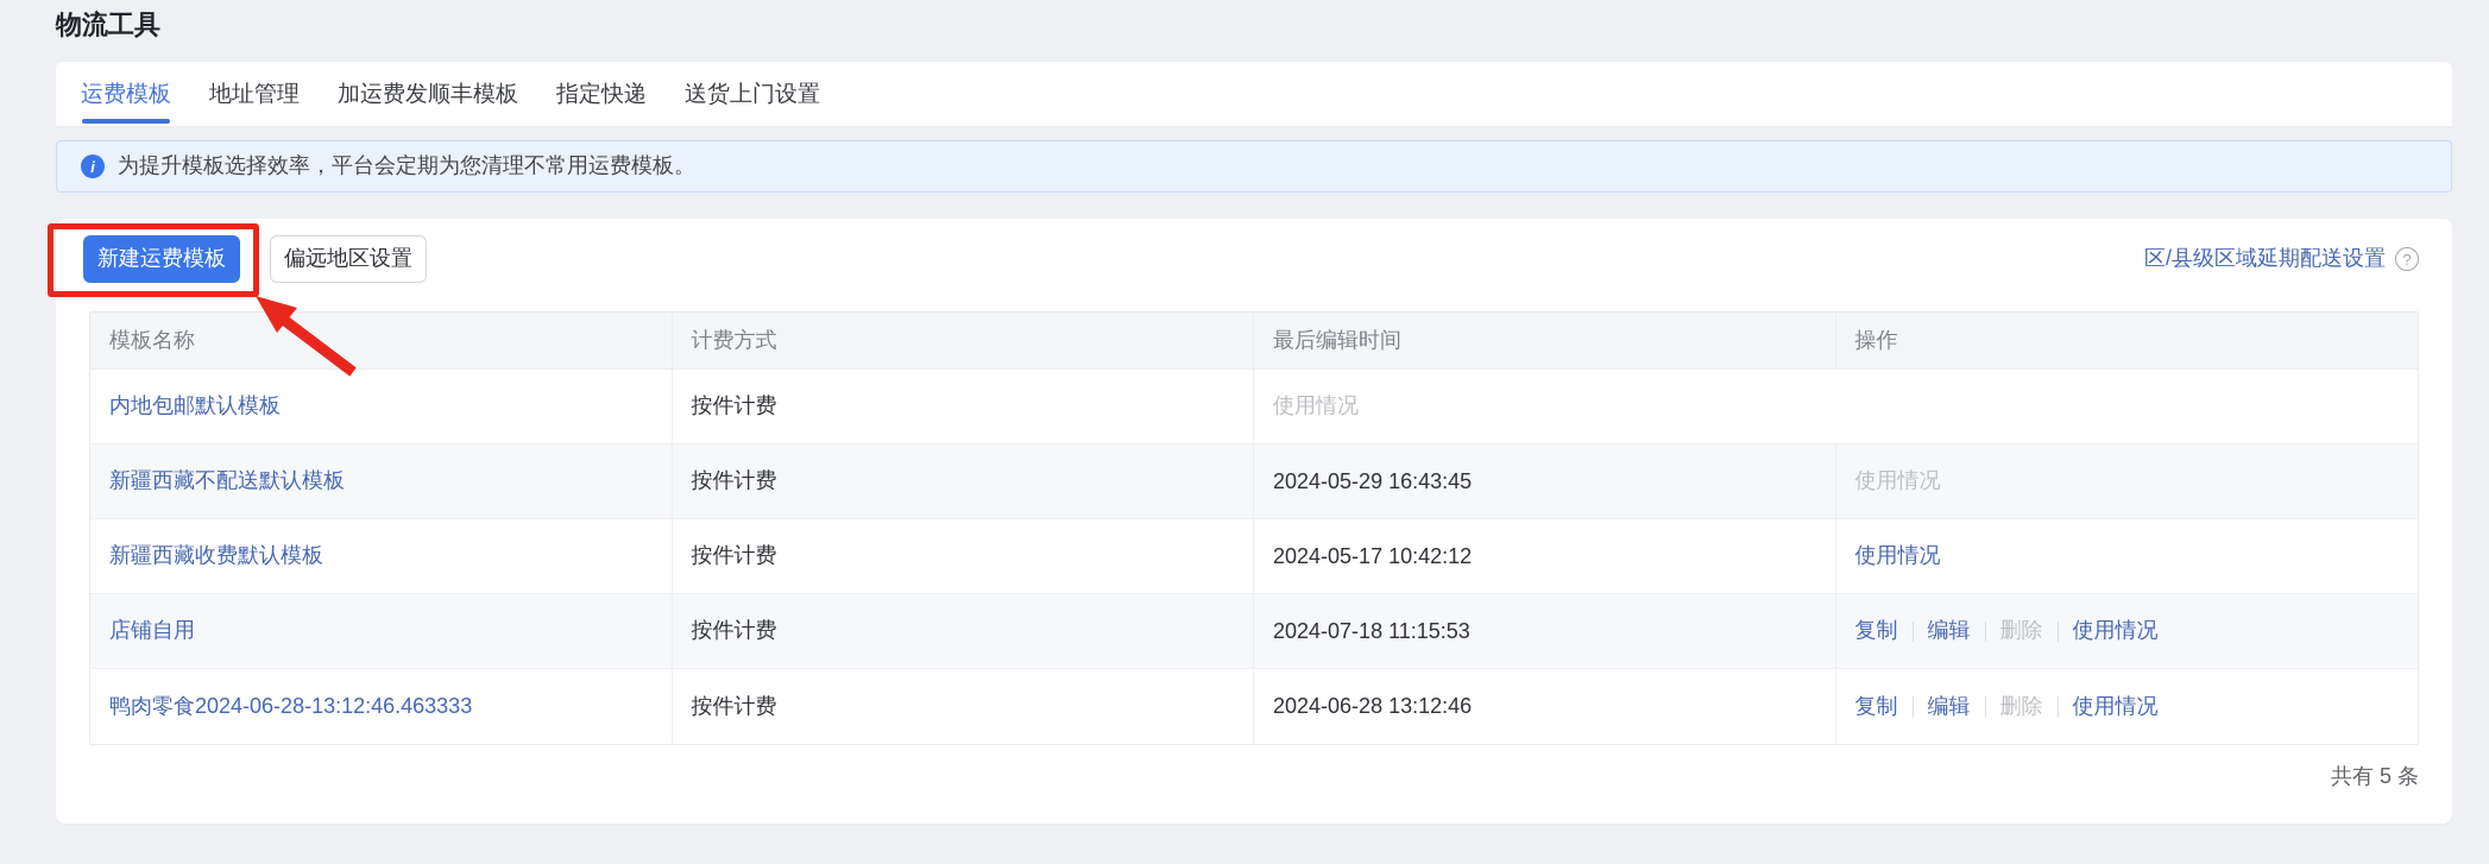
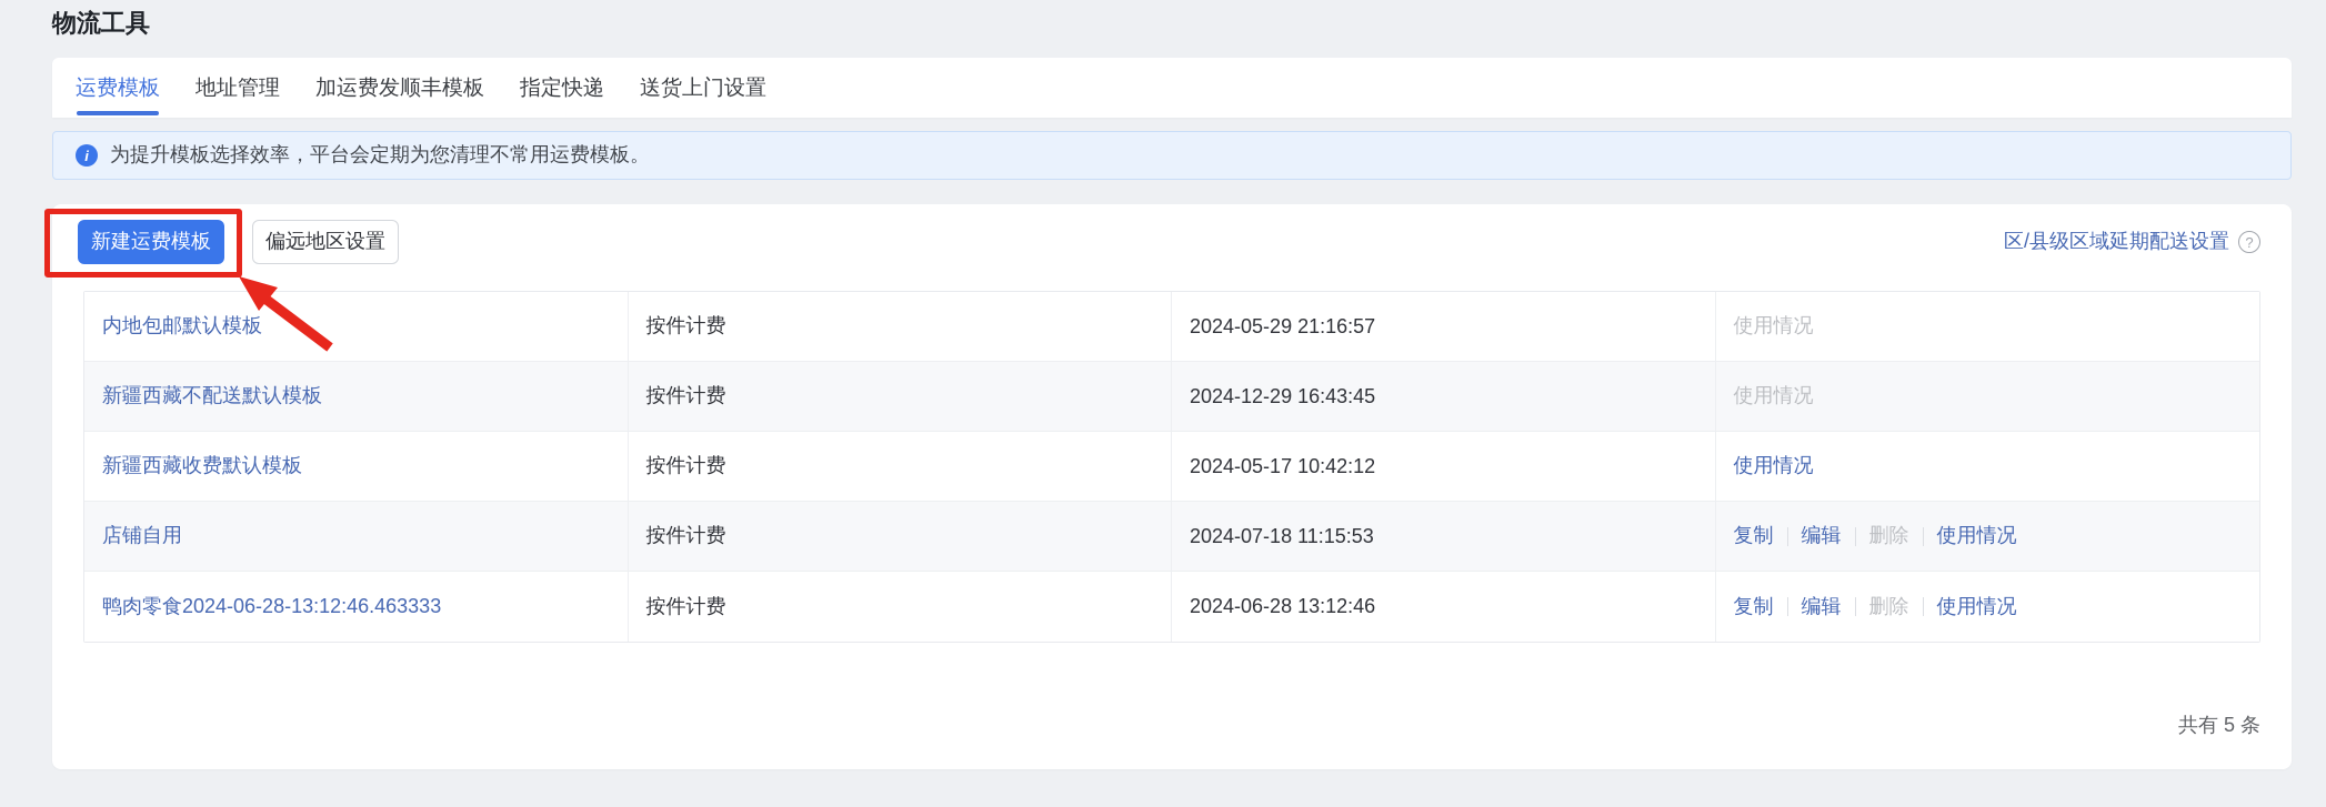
  物流工具
  运费模板
  地址管理
  加运费发顺丰模板
  指定快递
  送货上门设置
  i
  为提升模板选择效率，平台会定期为您清理不常用运费模板。
  新建运费模板
  偏远地区设置
  区/县级区域延期配送设置
  ?
- 模板名称
- 计费方式
- 最后编辑时间
- 操作
  内地包邮默认模板
  按件计费
+ 2024-05-29 21:16:57
  使用情况
  新疆西藏不配送默认模板
  按件计费
- 2024-05-29 16:43:45
+ 2024-12-29 16:43:45
  使用情况
  新疆西藏收费默认模板
  按件计费
  2024-05-17 10:42:12
  使用情况
  店铺自用
  按件计费
  2024-07-18 11:15:53
  复制
  编辑
  删除
  使用情况
  鸭肉零食2024-06-28-13:12:46.463333
  按件计费
  2024-06-28 13:12:46
  复制
  编辑
  删除
  使用情况
  共有 5 条
